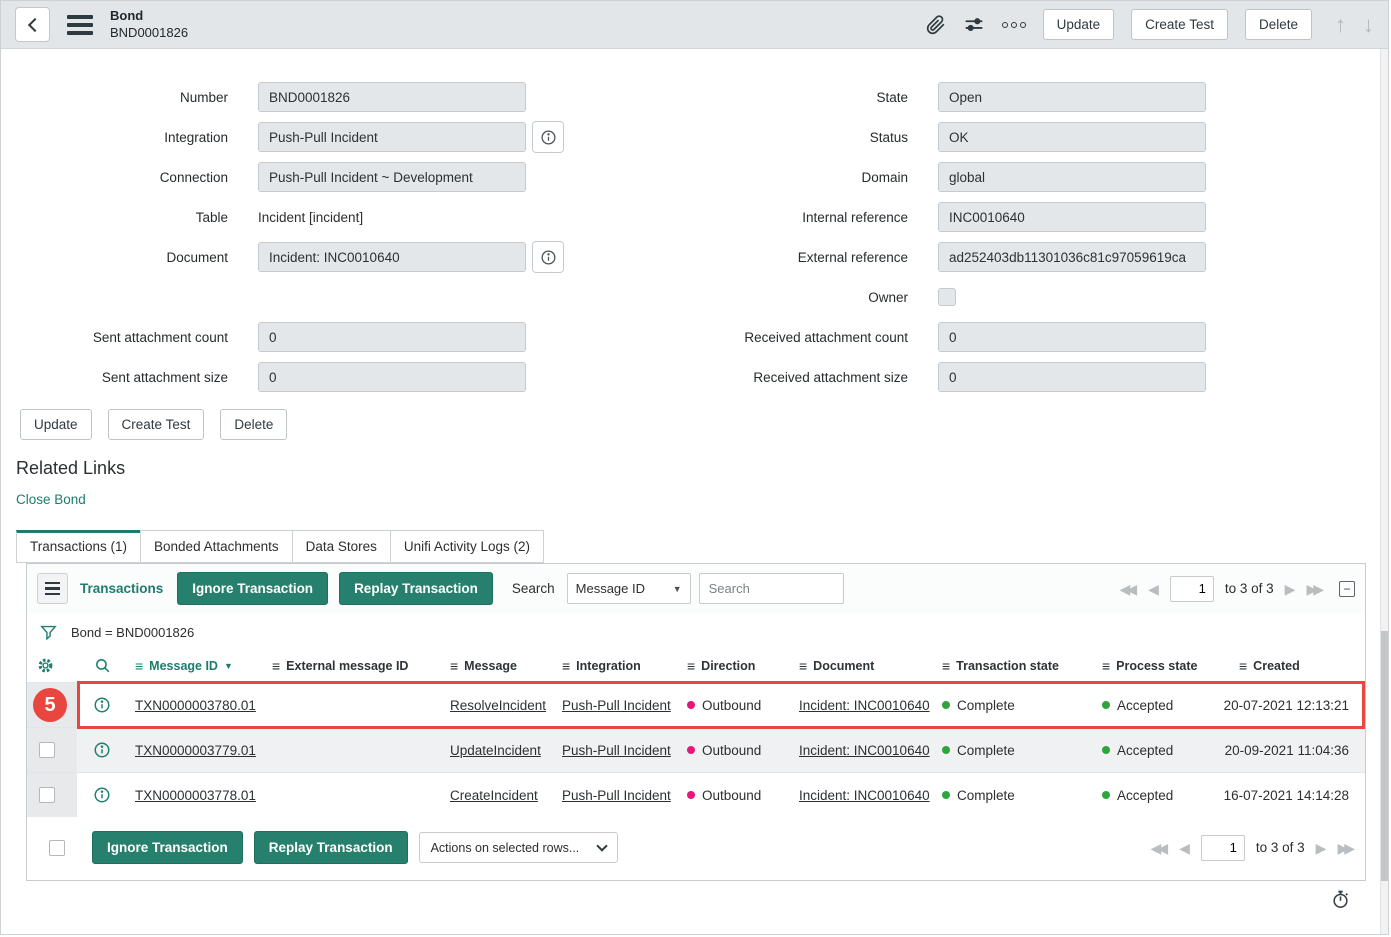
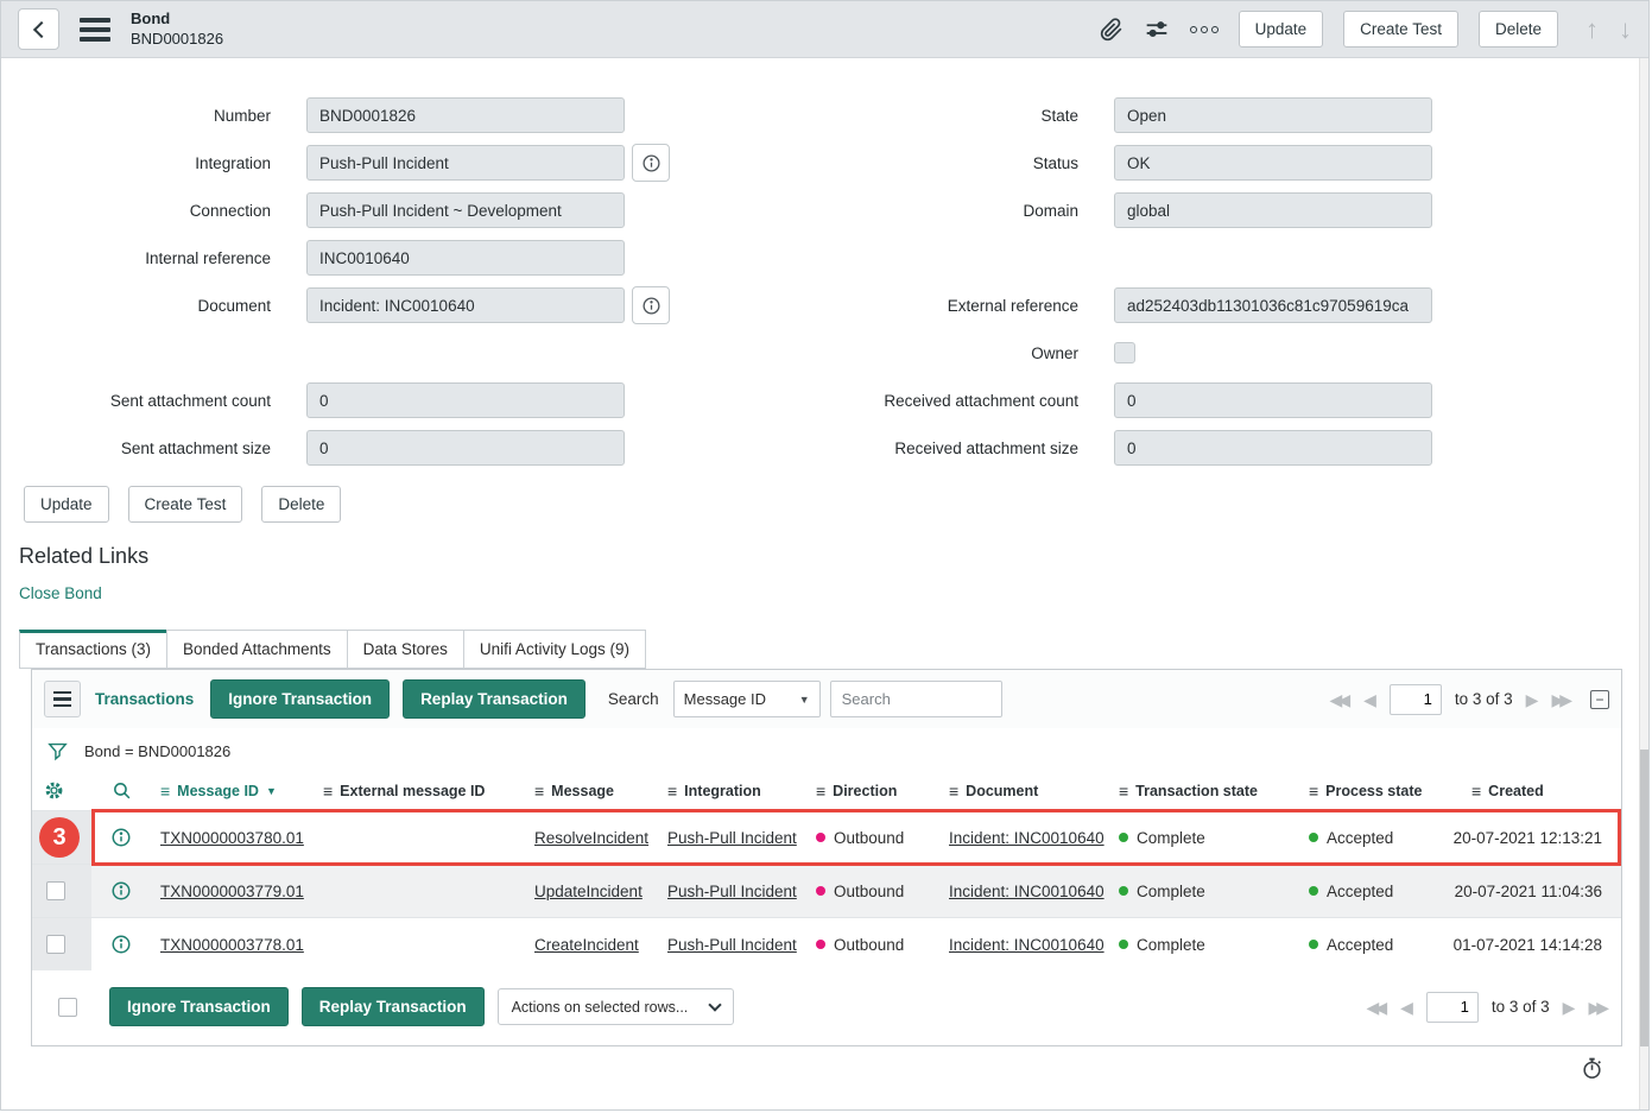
  Bond
  BND0001826
  Update
  Create Test
  Delete
  ↑
  ↓
  Number
  BND0001826
  State
  Open
  Integration
  Push-Pull Incident
  Status
  OK
  Connection
  Push-Pull Incident ~ Development
  Domain
  global
- Table
- Incident [incident]
  Internal reference
  INC0010640
  Document
  Incident: INC0010640
  External reference
  ad252403db11301036c81c97059619ca
  Owner
  Sent attachment count
  0
  Received attachment count
  0
  Sent attachment size
  0
  Received attachment size
  0
  Update
  Create Test
  Delete
  Related Links
  Close Bond
- Transactions (1)
+ Transactions (3)
  Bonded Attachments
  Data Stores
- Unifi Activity Logs (2)
+ Unifi Activity Logs (9)
  Transactions
  Ignore Transaction
  Replay Transaction
  Search
  Message ID
  ▼
  Search
  ◀◀
  ◀
  1
  to 3 of 3
  ▶
  ▶▶
  −
  Bond = BND0001826
  ≡
  Message ID
  ▼
  ≡
  External message ID
  ≡
  Message
  ≡
  Integration
  ≡
  Direction
  ≡
  Document
  ≡
  Transaction state
  ≡
  Process state
  ≡
  Created
- 5
+ 3
  TXN0000003780.01
  ResolveIncident
  Push-Pull Incident
  Outbound
  Incident: INC0010640
  Complete
  Accepted
  0-07-2021 12:13:21
  TXN0000003779.01
  UpdateIncident
  Push-Pull Incident
  Outbound
  Incident: INC0010640
  Complete
  Accepted
- 20-09-2021 11:04:36
+ 20-07-2021 11:04:36
  TXN0000003778.01
  CreateIncident
  Push-Pull Incident
  Outbound
  Incident: INC0010640
  Complete
  Accepted
- 16-07-2021 14:14:28
+ 01-07-2021 14:14:28
  Ignore Transaction
  Replay Transaction
  Actions on selected rows...
  ◀◀
  ◀
  1
  to 3 of 3
  ▶
  ▶▶
